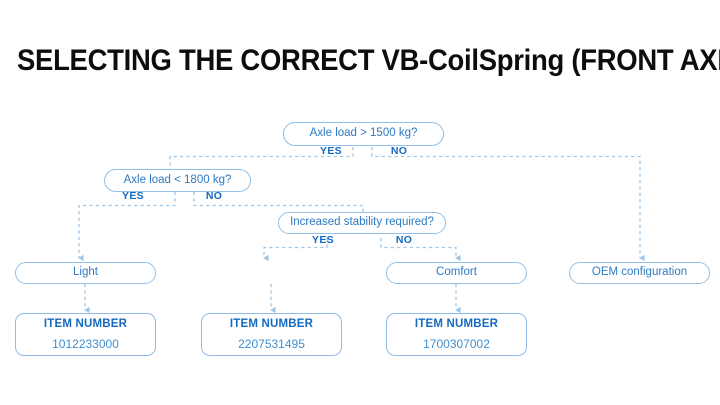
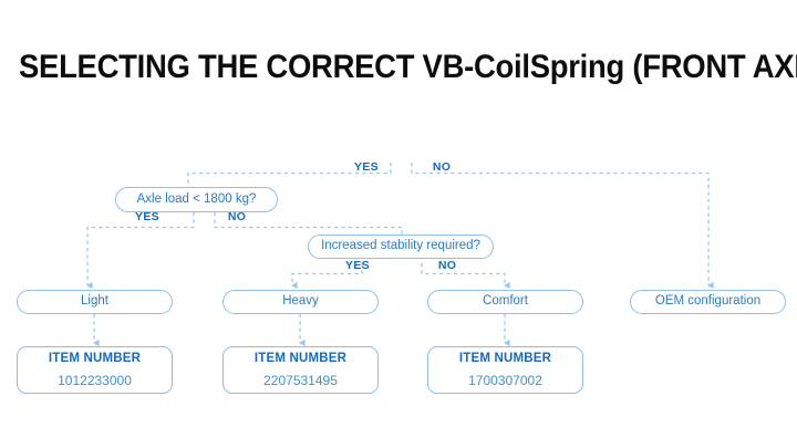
  SELECTING THE CORRECT VB-CoilSpring (FRON
- Axle load > 1500 kg?
  YES
  NO
  Axle load < 1800 kg?
  YES
  NO
  Increased stability required?
  YES
  NO
  Light
+ Heavy
  Comfort
  OEM configuration
  ITEM NUMBER
  1012233000
  ITEM NUMBER
  2207531495
  ITEM NUMBER
  1700307002
